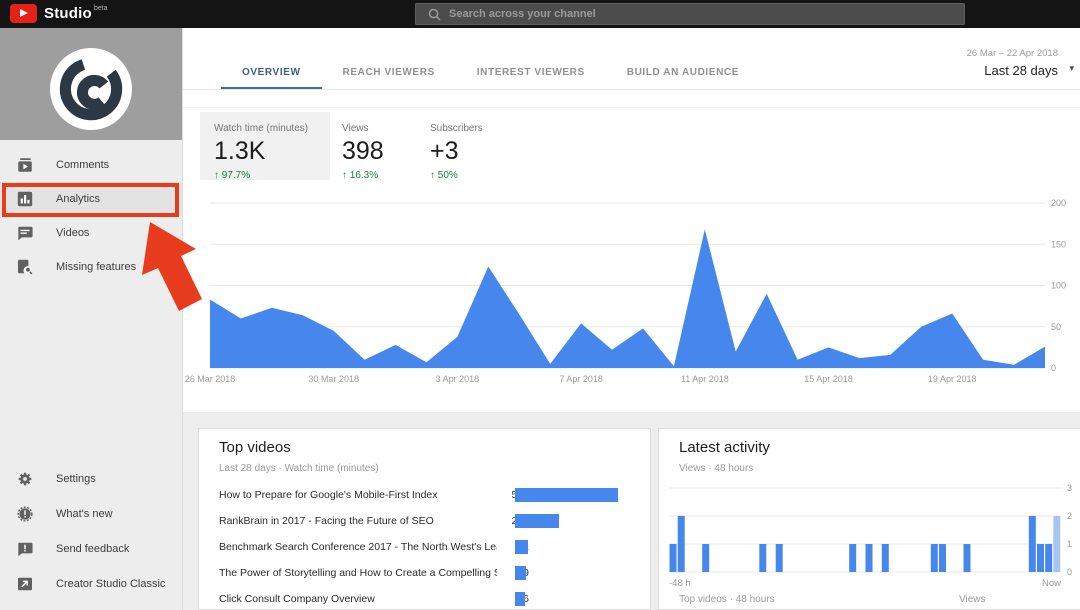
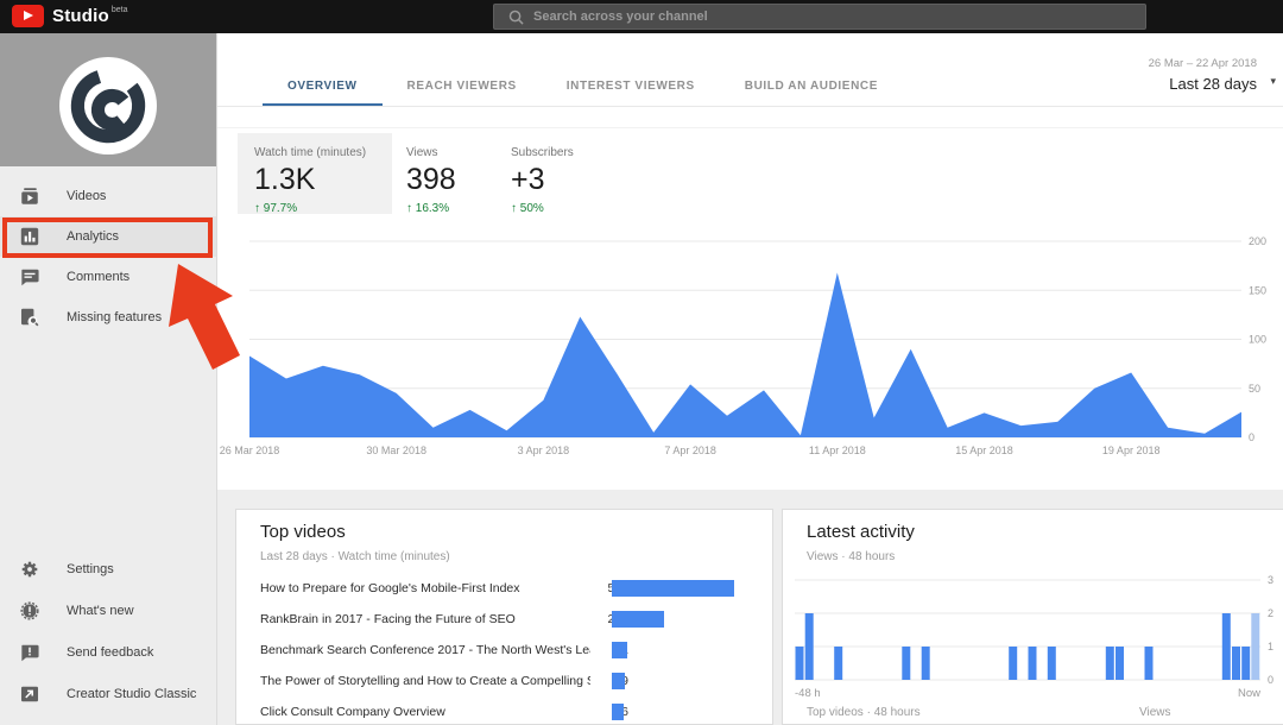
  Studio
  Search across your channel
- Comments
+ Videos
  Analytics
- Videos
+ Comments
  Missing features
  Settings
  What's new
  Send feedback
  Creator Studio Classic
  OVERVIEW
  REACH VIEWERS
  INTEREST VIEWERS
  BUILD AN AUDIENCE
  26 Mar – 22 Apr 2018
  Last 28 days
  ▾
  Watch time (minutes)
  1.3K
  ↑ 97.7%
  Views
  398
  ↑ 16.3%
  Subscribers
  +3
  ↑ 50%
  0
  50
  100
  150
  200
  26 Mar 2018
  30 Mar 2018
  3 Apr 2018
  7 Apr 2018
  11 Apr 2018
  15 Apr 2018
  19 Apr 2018
  Top videos
  Last 28 days · Watch time (minutes)
  How to Prepare for Google's Mobile-First Index
  RankBrain in 2017 - Facing the Future of SEO
  Benchmark Search Conference 2017 - The North West's Le
  The Power of Storytelling and How to Create a Compelling
  Click Consult Company Overview
  Latest activity
  Views · 48 hours
  0
  1
  2
  3
  -48 h
  Now
  Top videos · 48 hours
  Views
